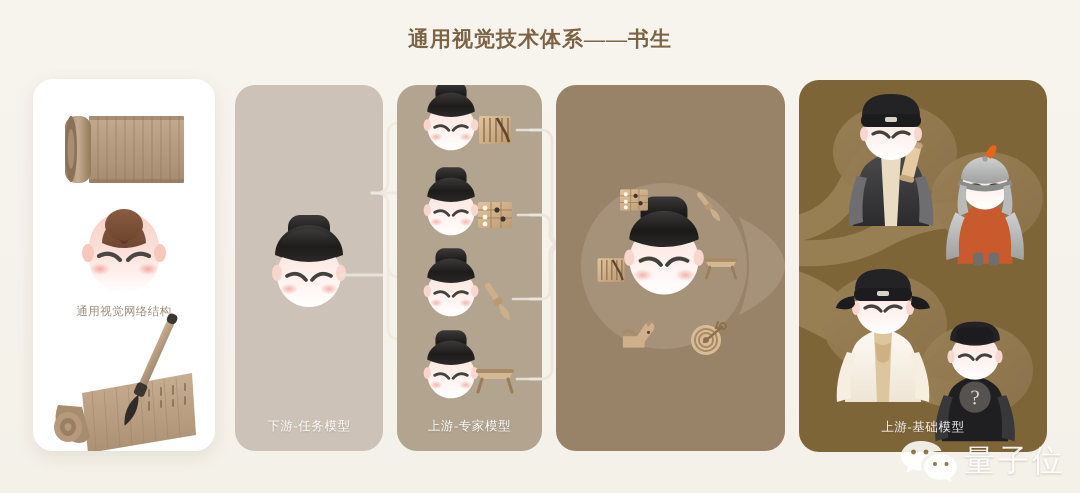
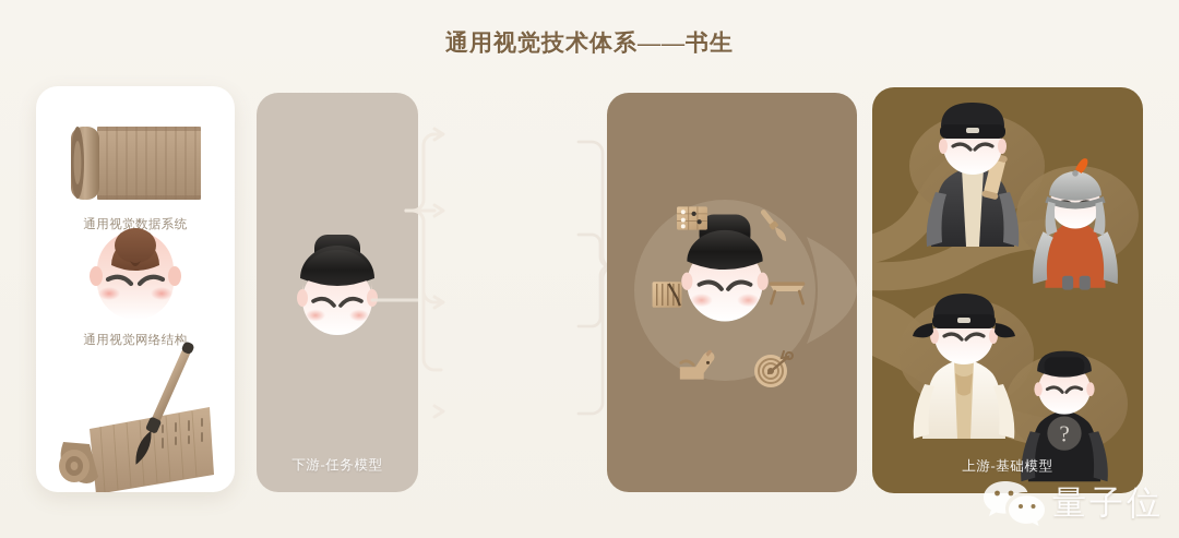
  通用视觉技术体系——书生
+ 通用视觉数据系统
  通用视觉网络结构
  下游-任务模型
- 上游-专家模型
  ?
  上游-基础模型
  量子位
